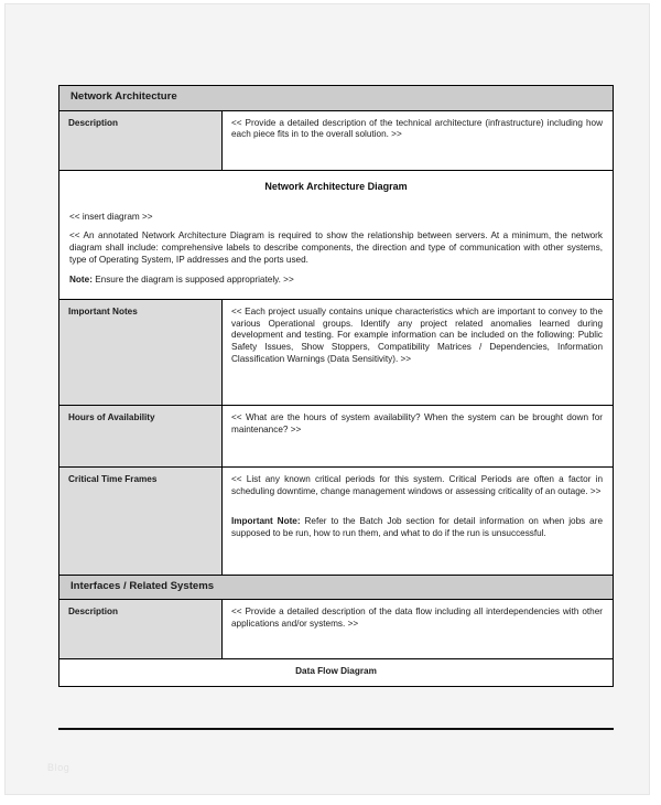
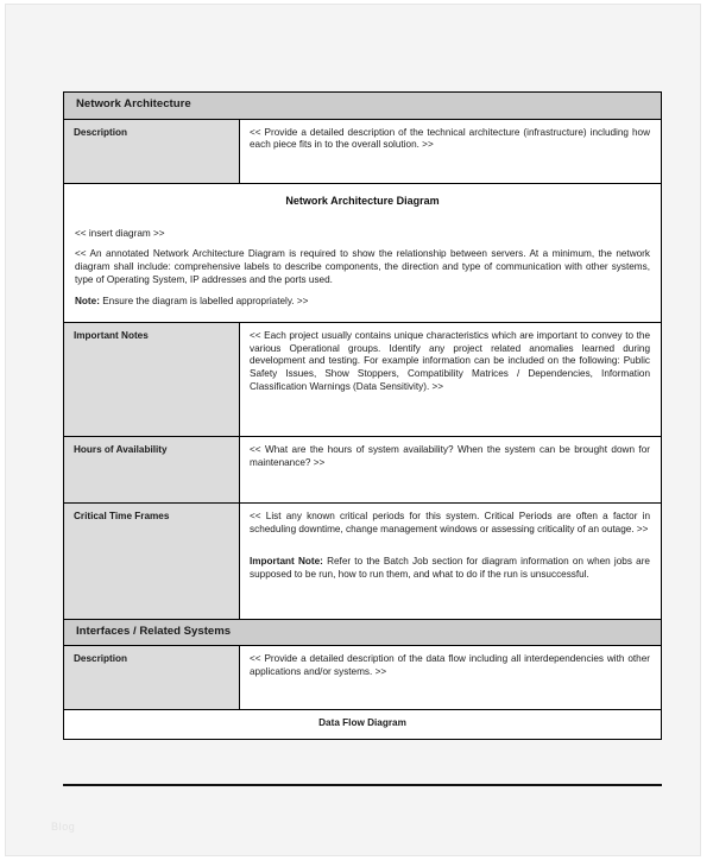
  Network Architecture
  Description	<< Provide a detailed description of the technical architecture (infrastructure) including how each piece fits in to the overall solution. >>
- Network Architecture Diagram << insert diagram >> << An annotated Network Architecture Diagram is required to show the relationship between servers. At a minimum, the network diagram shall include: comprehensive labels to describe components, the direction and type of communication with other systems, type of Operating System, IP addresses and the ports used. Note: Ensure the diagram is supposed appropriately. >>
+ Network Architecture Diagram << insert diagram >> << An annotated Network Architecture Diagram is required to show the relationship between servers. At a minimum, the network diagram shall include: comprehensive labels to describe components, the direction and type of communication with other systems, type of Operating System, IP addresses and the ports used. Note: Ensure the diagram is labelled appropriately. >>
  Important Notes	<< Each project usually contains unique characteristics which are important to convey to the various Operational groups. Identify any project related anomalies learned during development and testing. For example information can be included on the following: Public Safety Issues, Show Stoppers, Compatibility Matrices / Dependencies, Information Classification Warnings (Data Sensitivity). >>
  Hours of Availability	<< What are the hours of system availability? When the system can be brought down for maintenance? >>
- Critical Time Frames	<< List any known critical periods for this system. Critical Periods are often a factor in scheduling downtime, change management windows or assessing criticality of an outage. >> Important Note: Refer to the Batch Job section for detail information on when jobs are supposed to be run, how to run them, and what to do if the run is unsuccessful.
+ Critical Time Frames	<< List any known critical periods for this system. Critical Periods are often a factor in scheduling downtime, change management windows or assessing criticality of an outage. >> Important Note: Refer to the Batch Job section for diagram information on when jobs are supposed to be run, how to run them, and what to do if the run is unsuccessful.
  Interfaces / Related Systems
  Description	<< Provide a detailed description of the data flow including all interdependencies with other applications and/or systems. >>
  Data Flow Diagram
